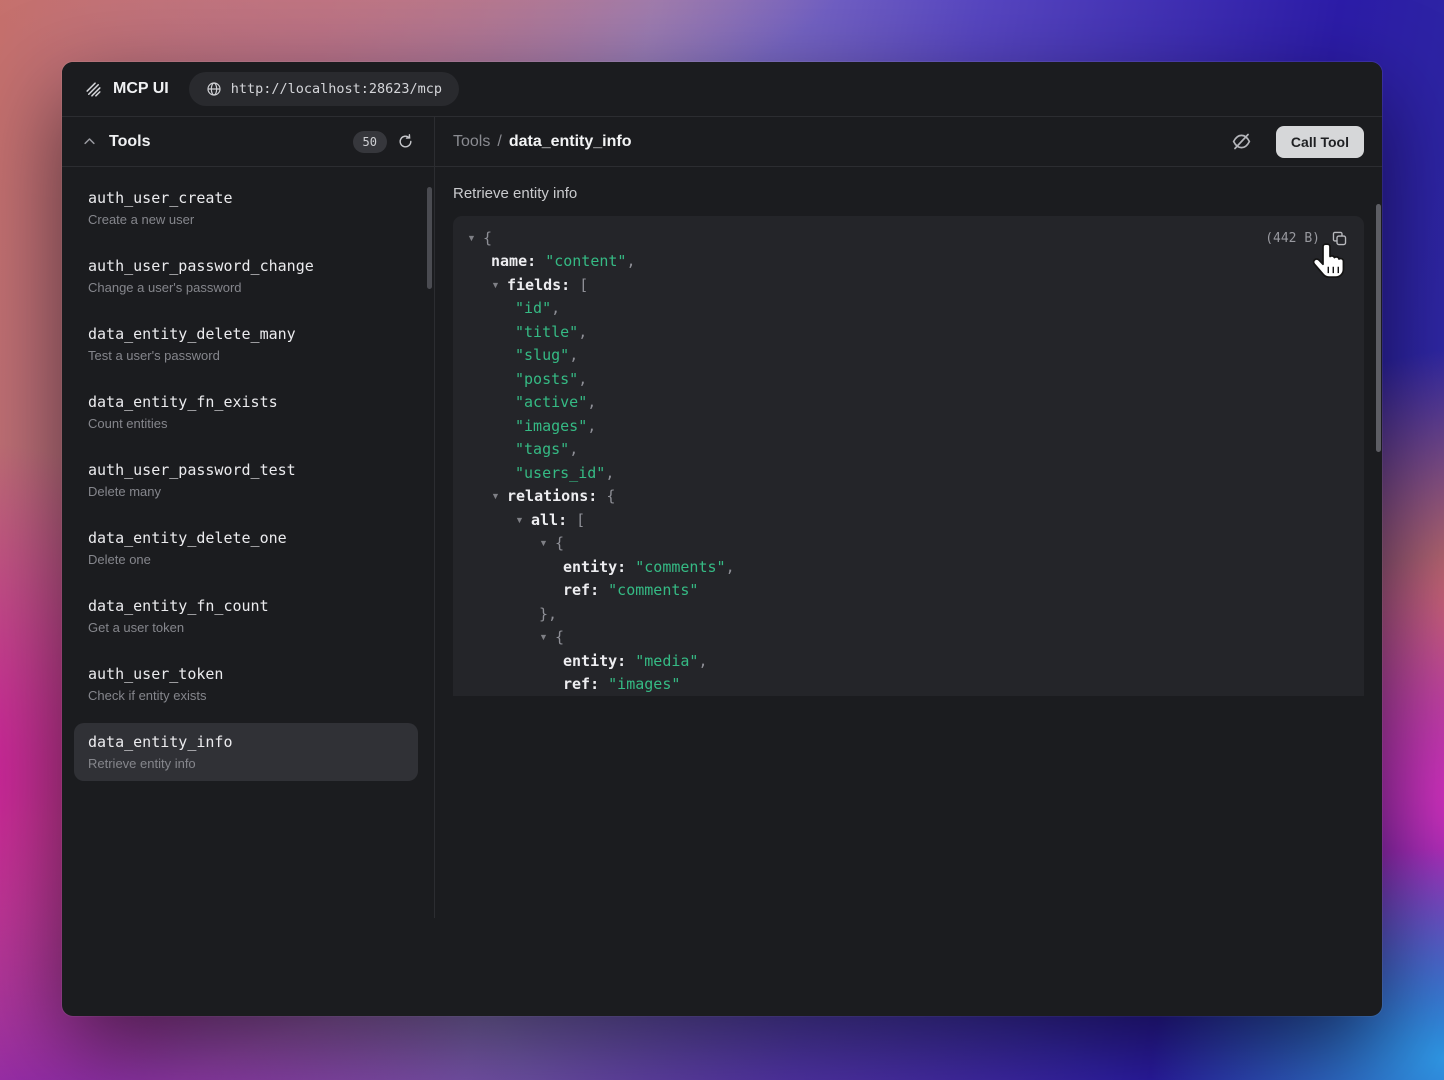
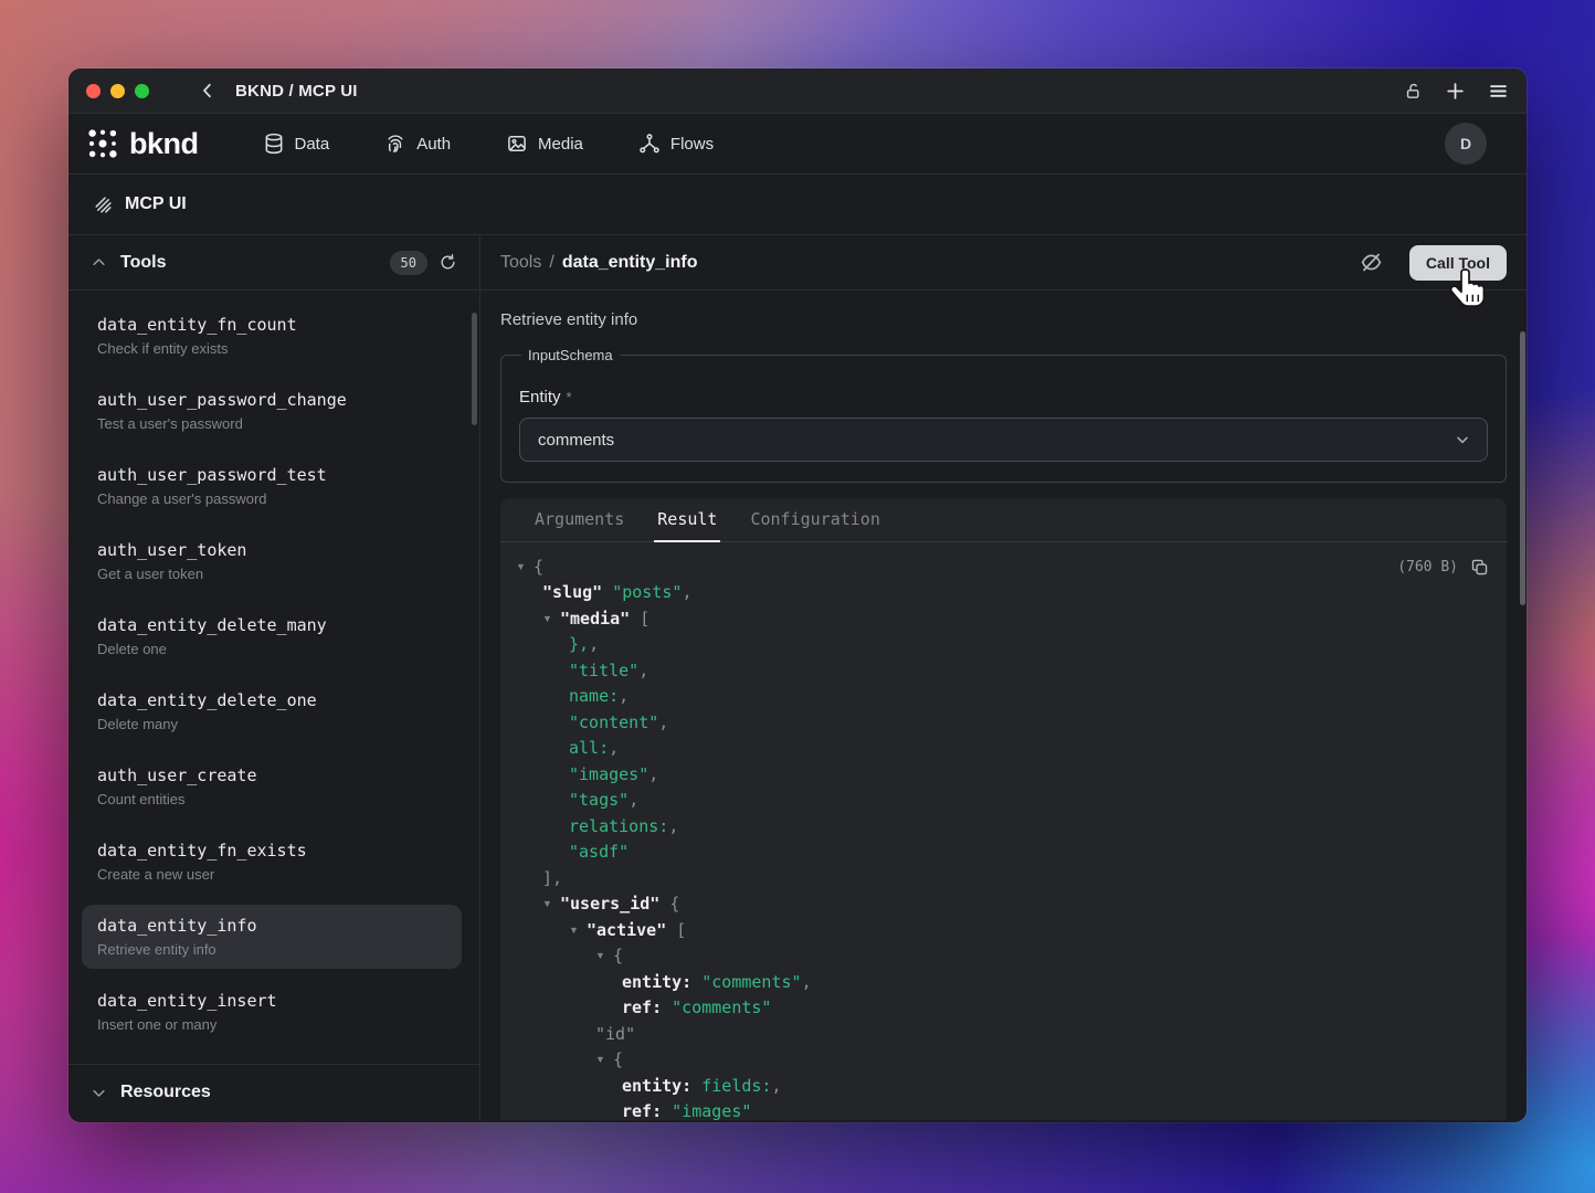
+ BKND / MCP UI
+ bknd
+ Data
+ Auth
+ Media
+ Flows
+ D
  MCP UI
- http://localhost:28623/mcp
  Tools
  50
- auth_user_create
+ data_entity_fn_count
- Create a new user
+ Check if entity exists
  auth_user_password_change
- Change a user's password
+ Test a user's password
- data_entity_delete_many
+ auth_user_password_test
- Test a user's password
+ Change a user's password
- data_entity_fn_exists
+ auth_user_token
- Count entities
+ Get a user token
- auth_user_password_test
+ data_entity_delete_many
- Delete many
+ Delete one
  data_entity_delete_one
- Delete one
+ Delete many
- data_entity_fn_count
+ auth_user_create
- Get a user token
+ Count entities
- auth_user_token
+ data_entity_fn_exists
- Check if entity exists
+ Create a new user
  data_entity_info
  Retrieve entity info
+ data_entity_insert
+ Insert one or many
+ Resources
  Tools
  /
  data_entity_info
  Call Tool
  Retrieve entity info
+ InputSchema
+ Entity
+ *
+ comments
+ Arguments
+ Result
+ Configuration
- (442 B)
+ (760 B)
  ▼
  {
- name:
+ "slug"
- "content"
+ "posts"
  ,
  ▼
- fields:
+ "media"
  [
- "id"
+ },
  ,
  "title"
  ,
- "slug"
+ name:
  ,
- "posts"
+ "content"
  ,
- "active"
+ all:
  ,
  "images"
  ,
  "tags"
  ,
- "users_id"
+ relations:
  ,
+ "asdf"
+ ],
  ▼
- relations:
+ "users_id"
  {
  ▼
- all:
+ "active"
  [
  ▼
  {
  entity:
  "comments"
  ,
  ref:
  "comments"
- },
+ "id"
  ▼
  {
  entity:
- "media"
+ fields:
  ,
  ref:
  "images"
